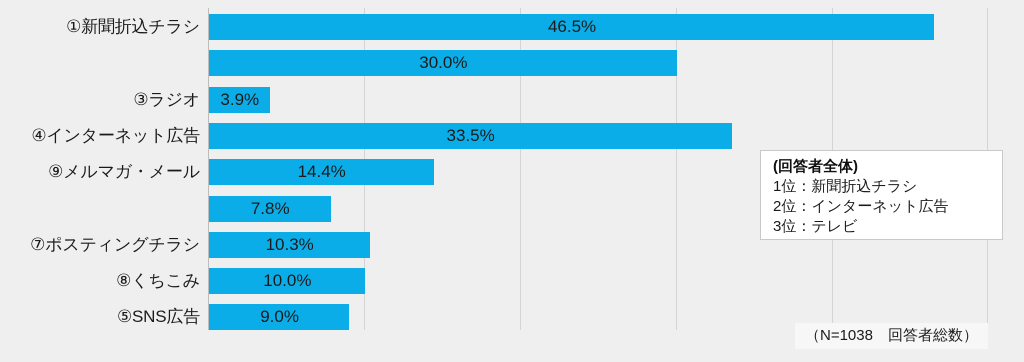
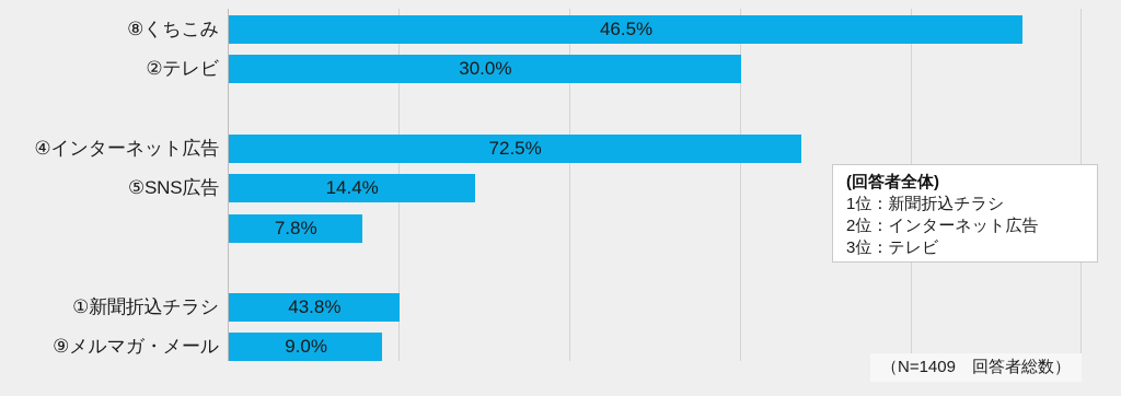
- ①新聞折込チラシ
+ ⑧くちこみ
  46.5%
+ ②テレビ
  30.0%
- ③ラジオ
- 3.9%
  ④インターネット広告
- 33.5%
+ 72.5%
- ⑨メルマガ・メール
+ ⑤SNS広告
  14.4%
  7.8%
- ⑦ポスティングチラシ
- 10.3%
- ⑧くちこみ
+ ①新聞折込チラシ
- 10.0%
+ 43.8%
- ⑤SNS広告
+ ⑨メルマガ・メール
  9.0%
  (回答者全体)
  1位：新聞折込チラシ
  2位：インターネット広告
  3位：テレビ
- （N=1038 回答者総数）
+ （N=1409 回答者総数）
